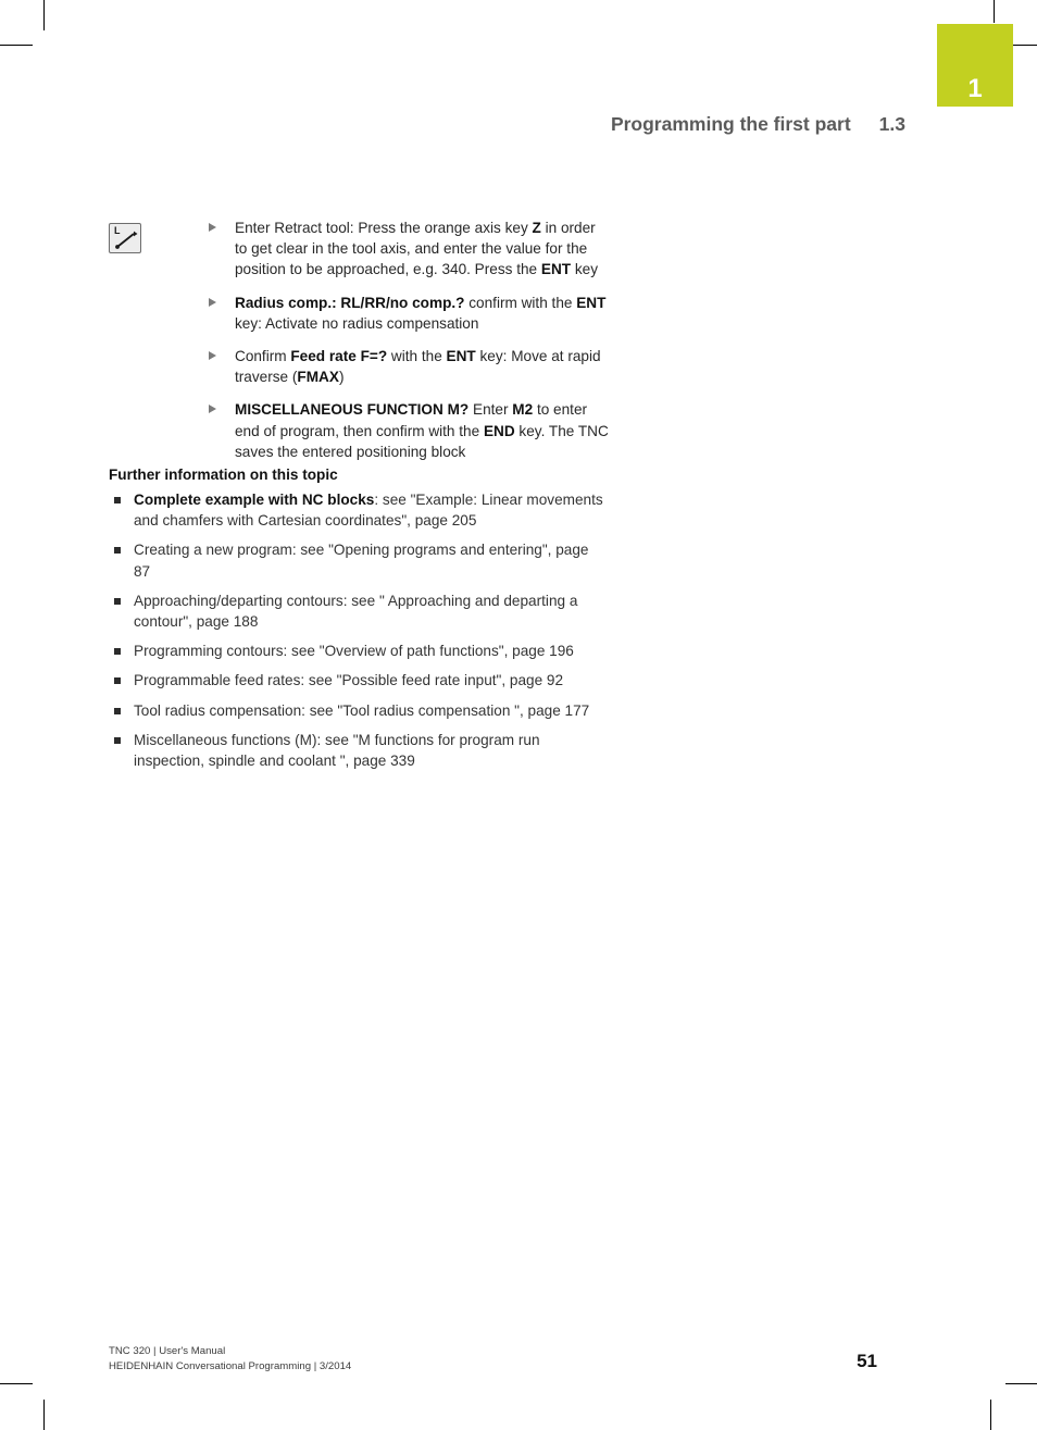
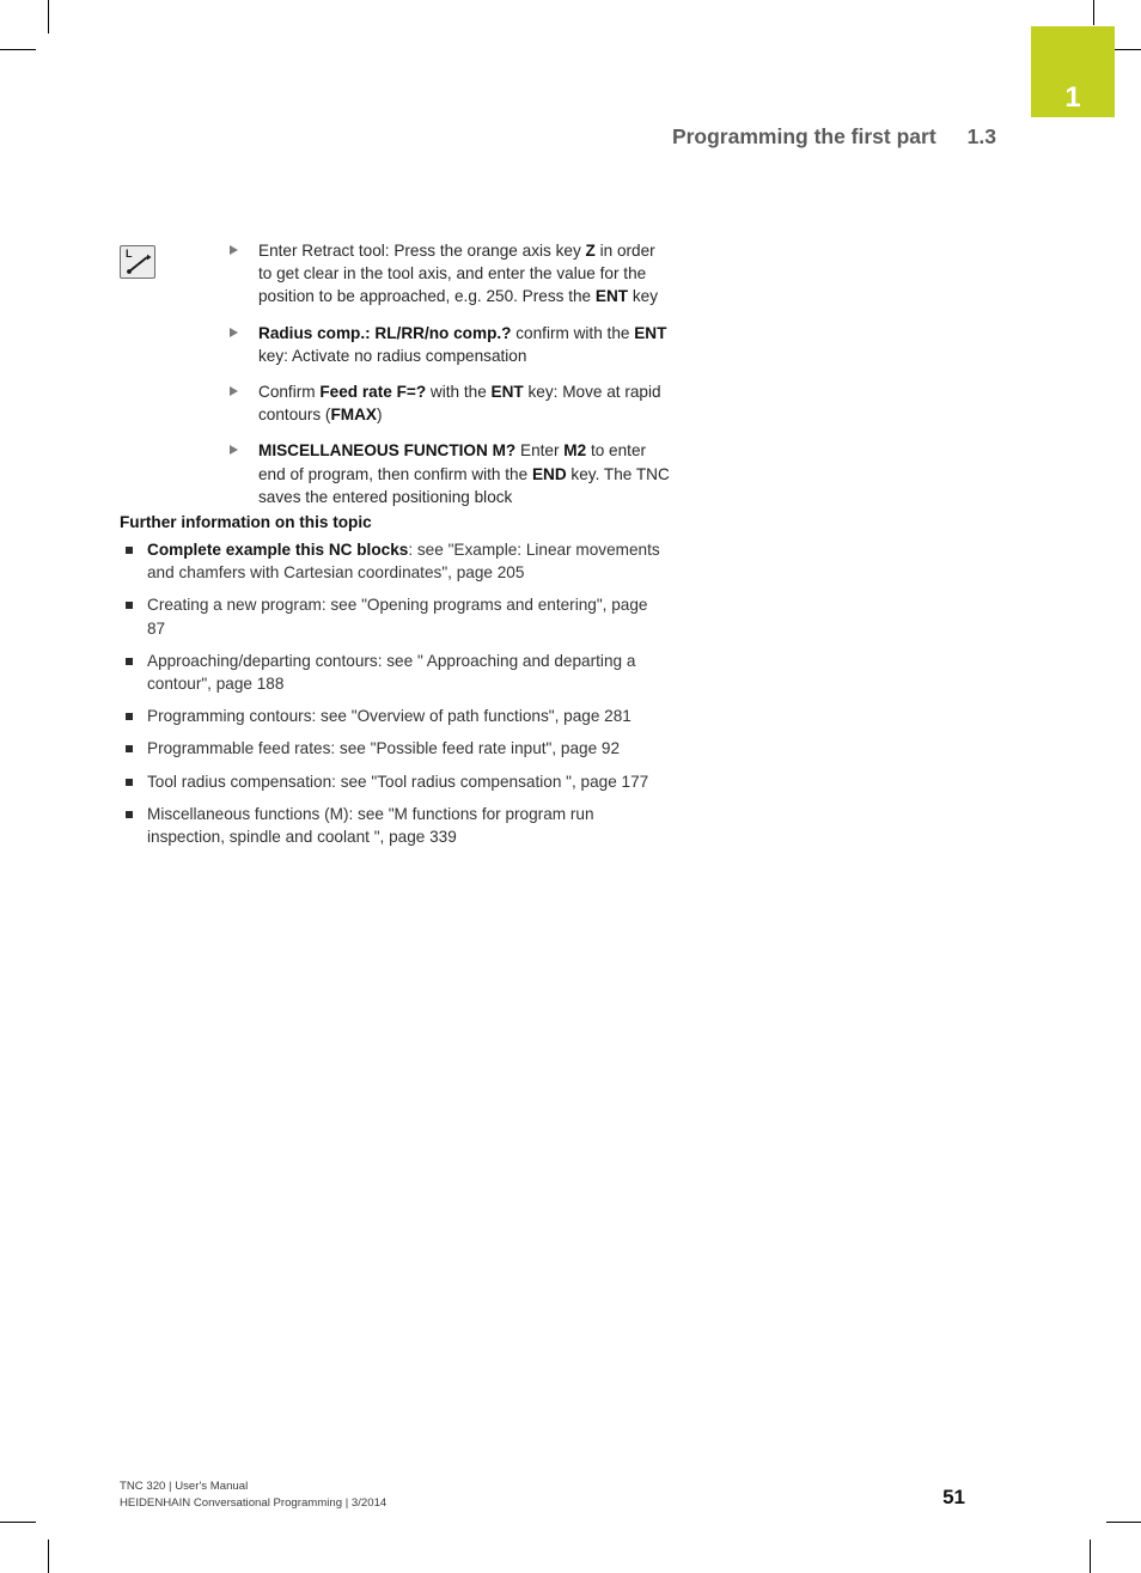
  1
  Programming the first part 1.3
  L
- Enter Retract tool: Press the orange axis key Z in order to get clear in the tool axis, and enter the value for the position to be approached, e.g. 340. Press the ENT key
+ Enter Retract tool: Press the orange axis key Z in order to get clear in the tool axis, and enter the value for the position to be approached, e.g. 250. Press the ENT key
  Radius comp.: RL/RR/no comp.? confirm with the ENT key: Activate no radius compensation
- Confirm Feed rate F=? with the ENT key: Move at rapid traverse (FMAX)
+ Confirm Feed rate F=? with the ENT key: Move at rapid contours (FMAX)
  MISCELLANEOUS FUNCTION M? Enter M2 to enter end of program, then confirm with the END key. The TNC saves the entered positioning block
  Further information on this topic
- Complete example with NC blocks: see "Example: Linear movements and chamfers with Cartesian coordinates", page 205
+ Complete example this NC blocks: see "Example: Linear movements and chamfers with Cartesian coordinates", page 205
  Creating a new program: see "Opening programs and entering", page 87
  Approaching/departing contours: see " Approaching and departing a contour", page 188
- Programming contours: see "Overview of path functions", page 196
+ Programming contours: see "Overview of path functions", page 281
  Programmable feed rates: see "Possible feed rate input", page 92
  Tool radius compensation: see "Tool radius compensation ", page 177
  Miscellaneous functions (M): see "M functions for program run inspection, spindle and coolant ", page 339
  TNC 320 | User's Manual
  HEIDENHAIN Conversational Programming | 3/2014
  51
